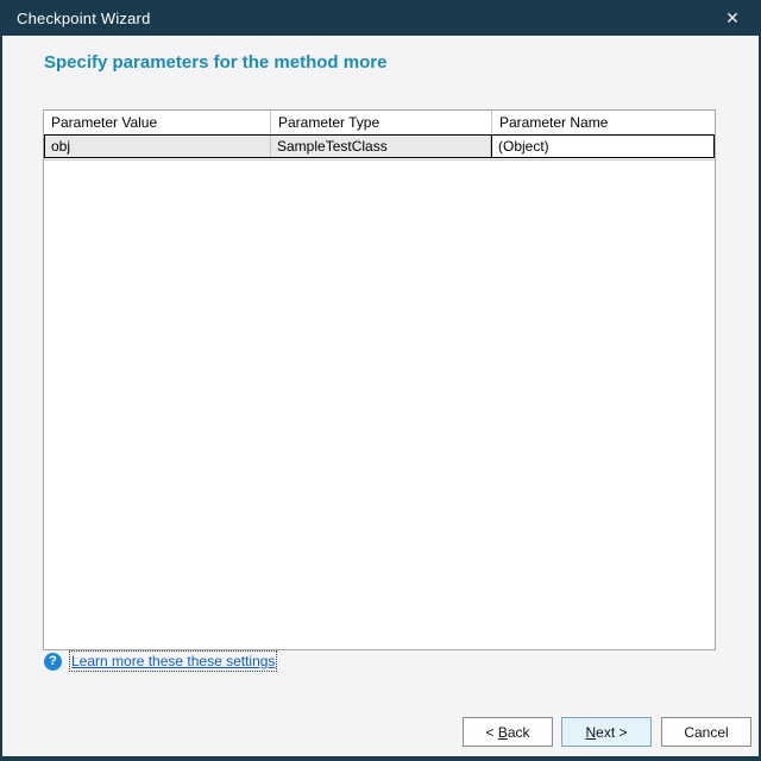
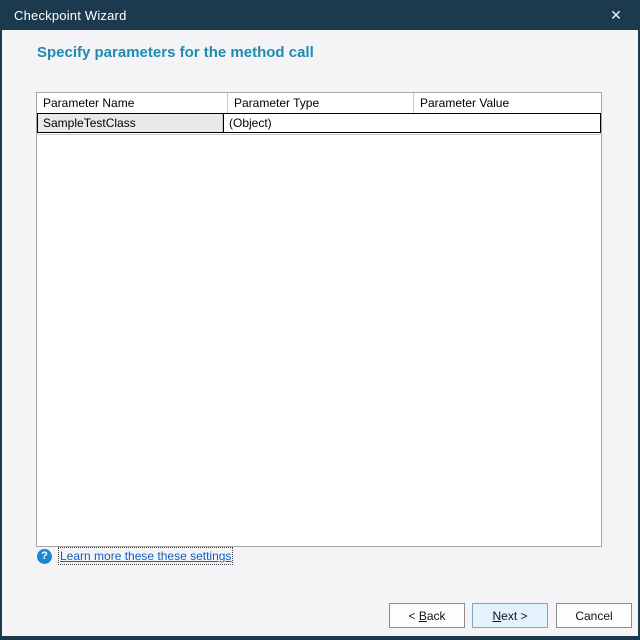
  Checkpoint Wizard
  ✕
- Specify parameters for the method more
+ Specify parameters for the method call
- Parameter Value
+ Parameter Name
  Parameter Type
- Parameter Name
+ Parameter Value
- obj
  SampleTestClass
  (Object)
  ?
  Learn more these these settings
  < Back
  Next >
  Cancel
